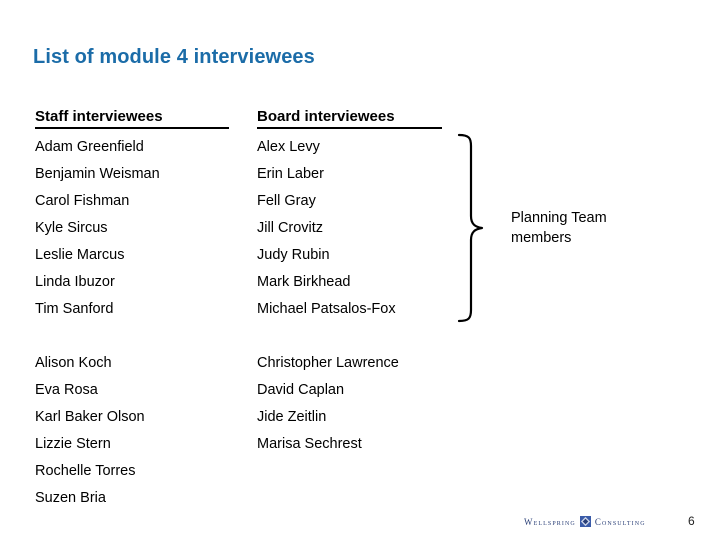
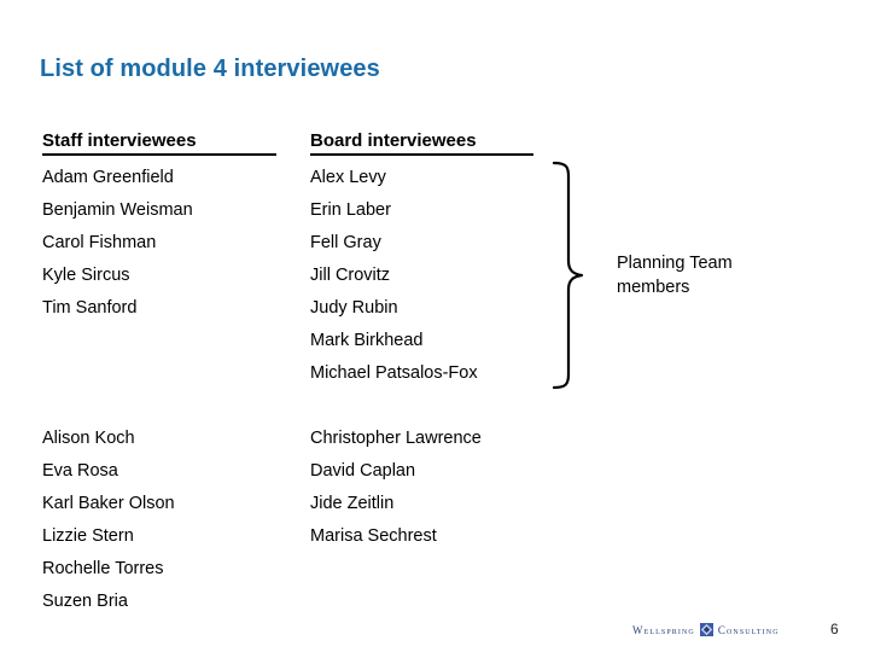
  List of module 4 interviewees
  Staff interviewees
  Board interviewees
  Adam Greenfield
  Benjamin Weisman
  Carol Fishman
  Kyle Sircus
- Leslie Marcus
- Linda Ibuzor
  Tim Sanford
  Alex Levy
  Erin Laber
  Fell Gray
  Jill Crovitz
  Judy Rubin
  Mark Birkhead
  Michael Patsalos-Fox
  Alison Koch
  Eva Rosa
  Karl Baker Olson
  Lizzie Stern
  Rochelle Torres
  Suzen Bria
  Christopher Lawrence
  David Caplan
  Jide Zeitlin
  Marisa Sechrest
  Planning Team
  members
  Wellspring
  Consulting
  6
